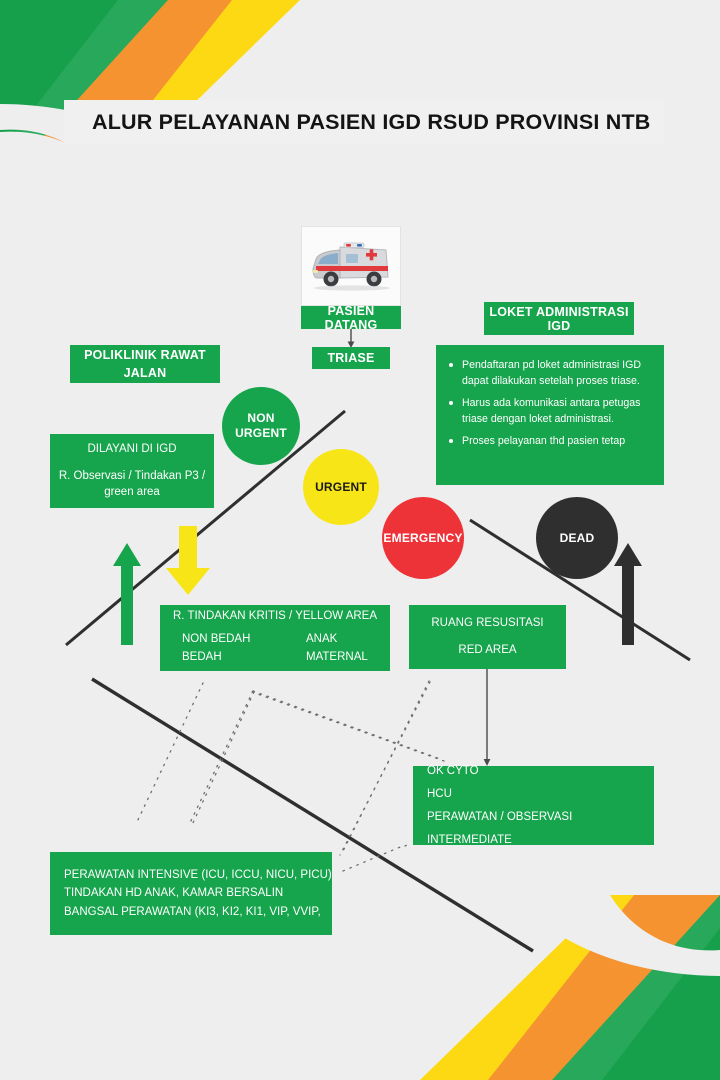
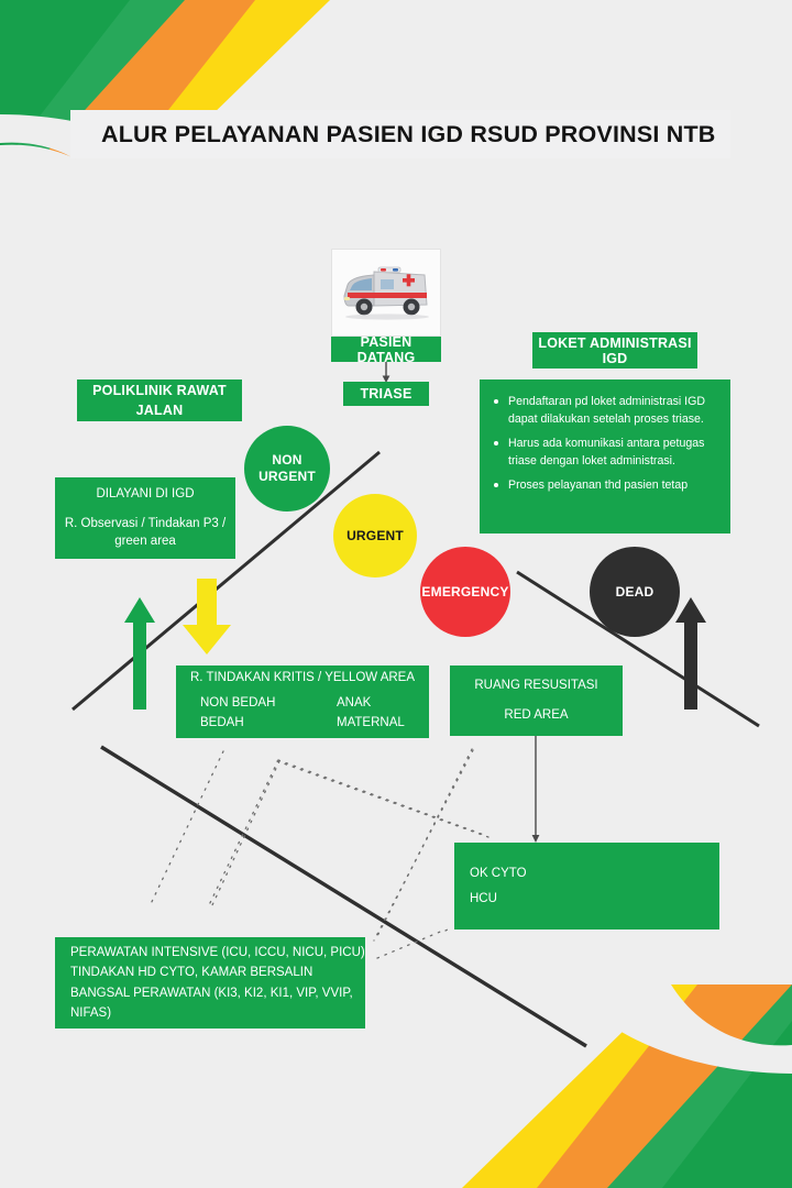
  ALUR PELAYANAN PASIEN IGD RSUD PROVINSI NTB
  PASIEN DATANG
  TRIASE
  LOKET ADMINISTRASI IGD
  Pendaftaran pd loket administrasi IGD dapat dilakukan setelah proses triase.
  Harus ada komunikasi antara petugas triase dengan loket administrasi.
  Proses pelayanan thd pasien tetap
  POLIKLINIK RAWAT
  JALAN
  DILAYANI DI IGD
  R. Observasi / Tindakan P3 /
  green area
  NON
  URGENT
  URGENT
  EMERGENCY
  DEAD
  R. TINDAKAN KRITIS / YELLOW AREA
  NON BEDAH
  ANAK
  BEDAH
  MATERNAL
  RUANG RESUSITASI
  RED AREA
  OK CYTO
  HCU
- PERAWATAN / OBSERVASI INTERMEDIATE
  PERAWATAN INTENSIVE (ICU, ICCU, NICU, PICU)
- TINDAKAN HD ANAK, KAMAR BERSALIN
+ TINDAKAN HD CYTO, KAMAR BERSALIN
  BANGSAL PERAWATAN (KI3, KI2, KI1, VIP, VVIP,
+ NIFAS)
